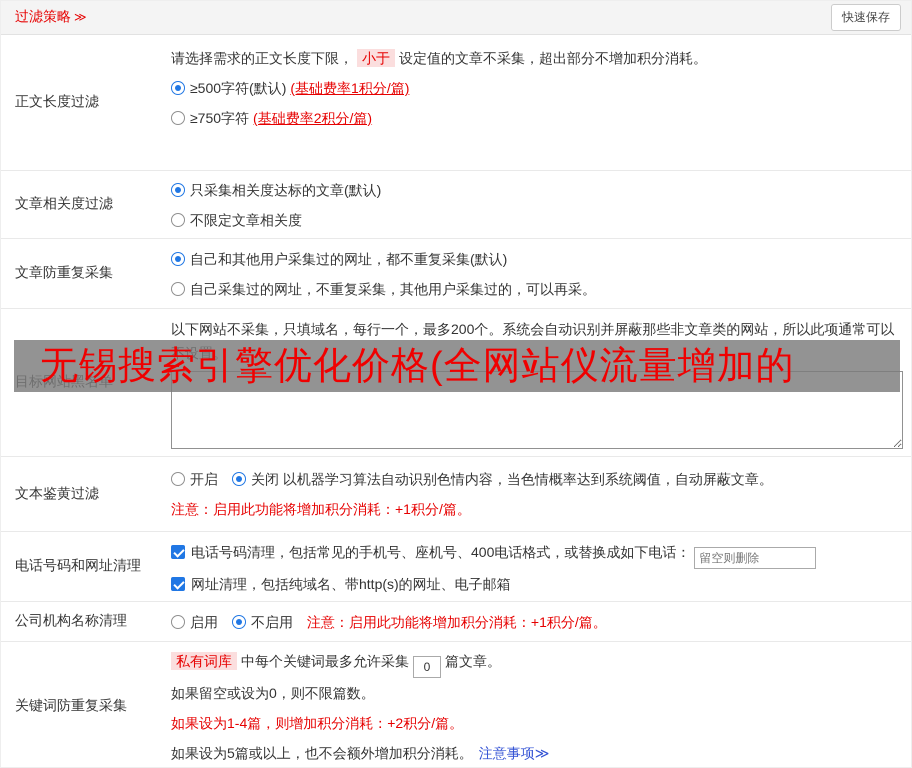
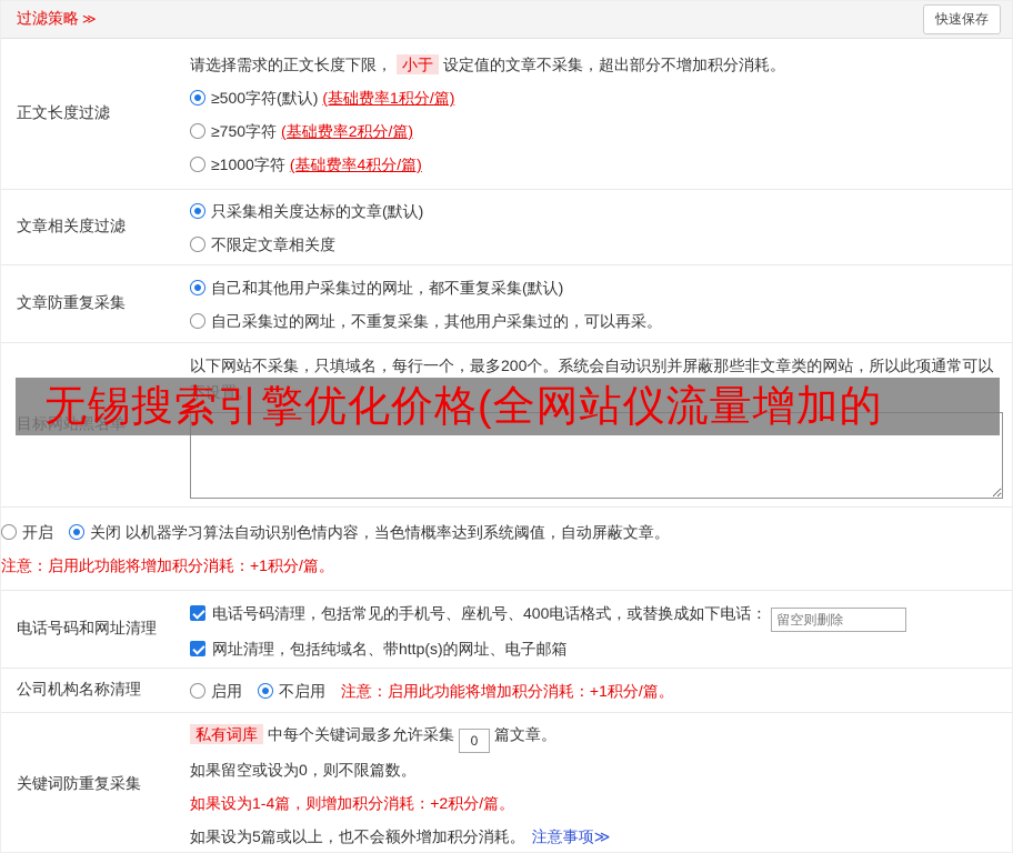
  过滤策略 ≫
  快速保存
  正文长度过滤
  请选择需求的正文长度下限， 小于 设定值的文章不采集，超出部分不增加积分消耗。
  ≥500字符(默认) (基础费率1积分/篇)
  ≥750字符 (基础费率2积分/篇)
+ ≥1000字符 (基础费率4积分/篇)
  文章相关度过滤
  只采集相关度达标的文章(默认)
  不限定文章相关度
  文章防重复采集
  自己和其他用户采集过的网址，都不重复采集(默认)
  自己采集过的网址，不重复采集，其他用户采集过的，可以再采。
  目标网站黑名单
  以下网站不采集，只填域名，每行一个，最多200个。系统会自动识别并屏蔽那些非文章类的网站，所以此项通常可以不设置。
- 文本鉴黄过滤
  开启 关闭 以机器学习算法自动识别色情内容，当色情概率达到系统阈值，自动屏蔽文章。
  注意：启用此功能将增加积分消耗：+1积分/篇。
  电话号码和网址清理
  电话号码清理，包括常见的手机号、座机号、400电话格式，或替换成如下电话： 留空则删除
  网址清理，包括纯域名、带http(s)的网址、电子邮箱
  公司机构名称清理
  启用 不启用 注意：启用此功能将增加积分消耗：+1积分/篇。
  关键词防重复采集
  私有词库 中每个关键词最多允许采集 0 篇文章。
  如果留空或设为0，则不限篇数。
  如果设为1-4篇，则增加积分消耗：+2积分/篇。
  如果设为5篇或以上，也不会额外增加积分消耗。 注意事项≫
  无锡搜索引擎优化价格(全网站仪流量增加的
